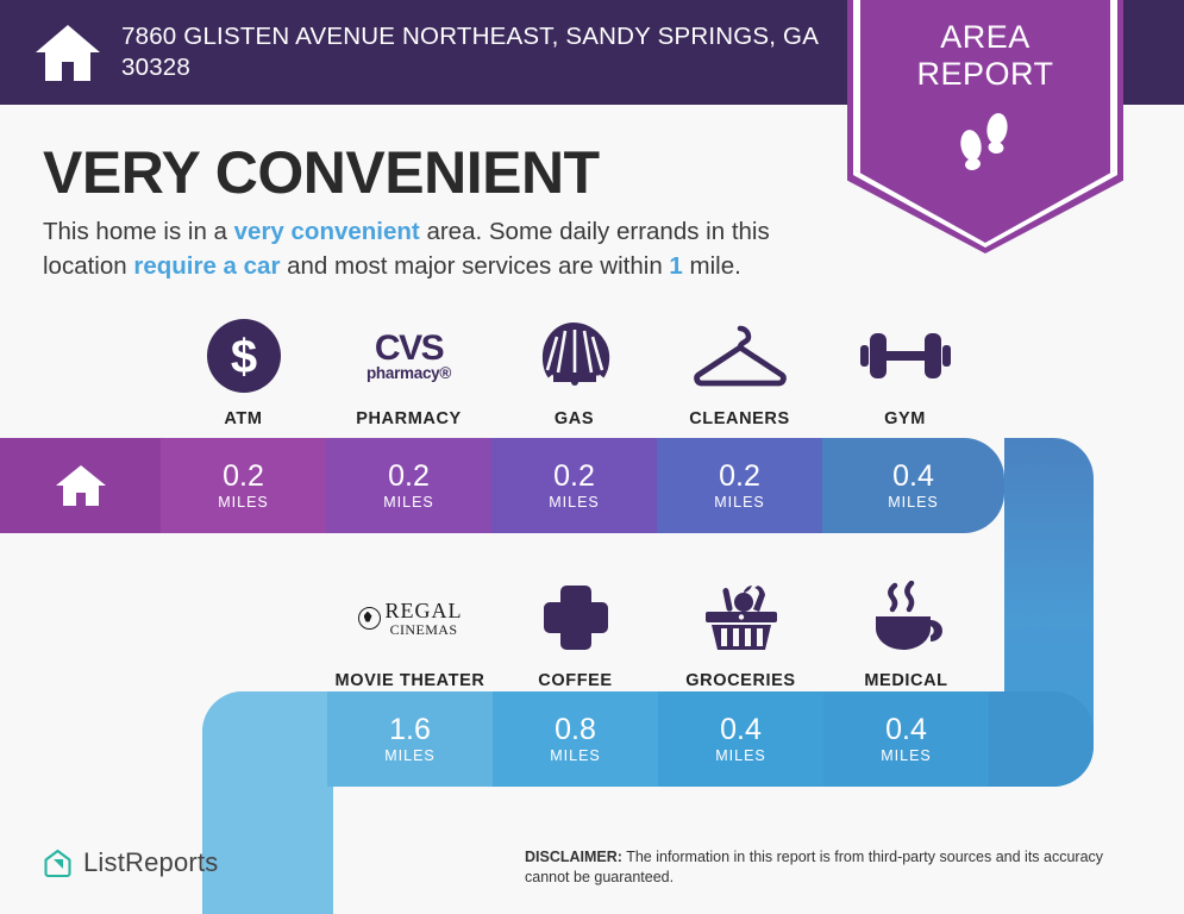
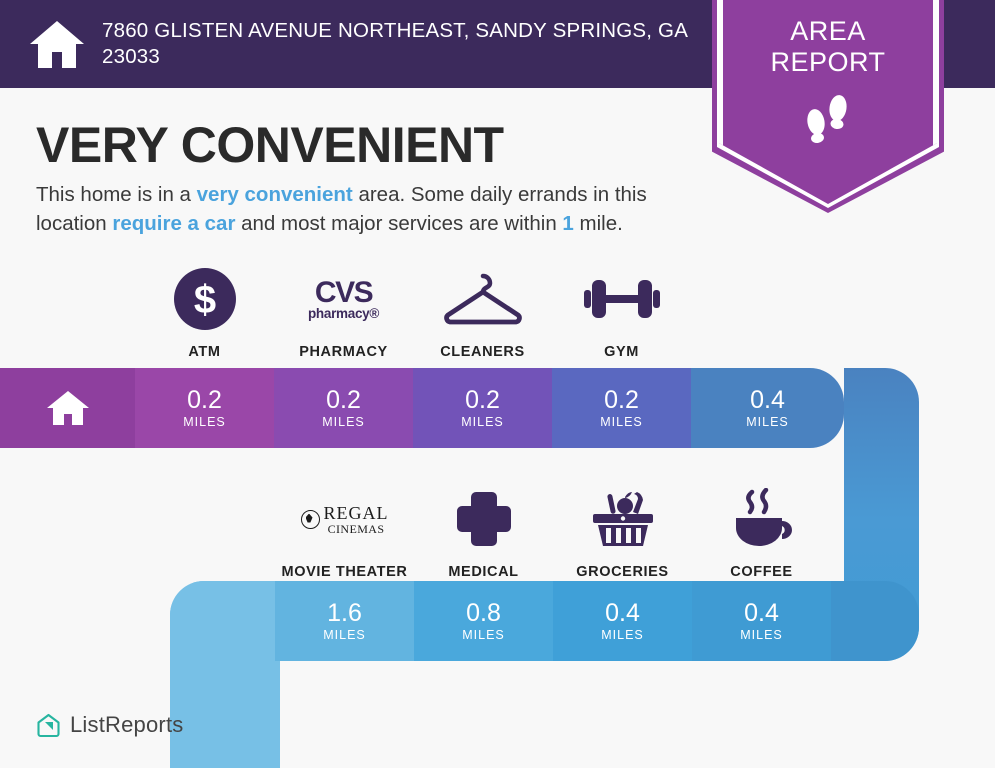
- 7860 GLISTEN AVENUE NORTHEAST, SANDY SPRINGS, GA 30328
+ 7860 GLISTEN AVENUE NORTHEAST, SANDY SPRINGS, GA 23033
  AREA
  REPORT
  VERY CONVENIENT
  This home is in a very convenient area. Some daily errands in this location require a car and most major services are within 1 mile.
  $
  ATM
  CVS
  pharmacy®
  PHARMACY
- GAS
  CLEANERS
  GYM
  0.2
  MILES
  0.2
  MILES
  0.2
  MILES
  0.2
  MILES
  0.4
  MILES
  REGAL
  CINEMAS
  MOVIE THEATER
- COFFEE
+ MEDICAL
  GROCERIES
- MEDICAL
+ COFFEE
  1.6
  MILES
  0.8
  MILES
  0.4
  MILES
  0.4
  MILES
  ListReports
- DISCLAIMER: The information in this report is from third-party sources and its accuracy cannot be guaranteed.
